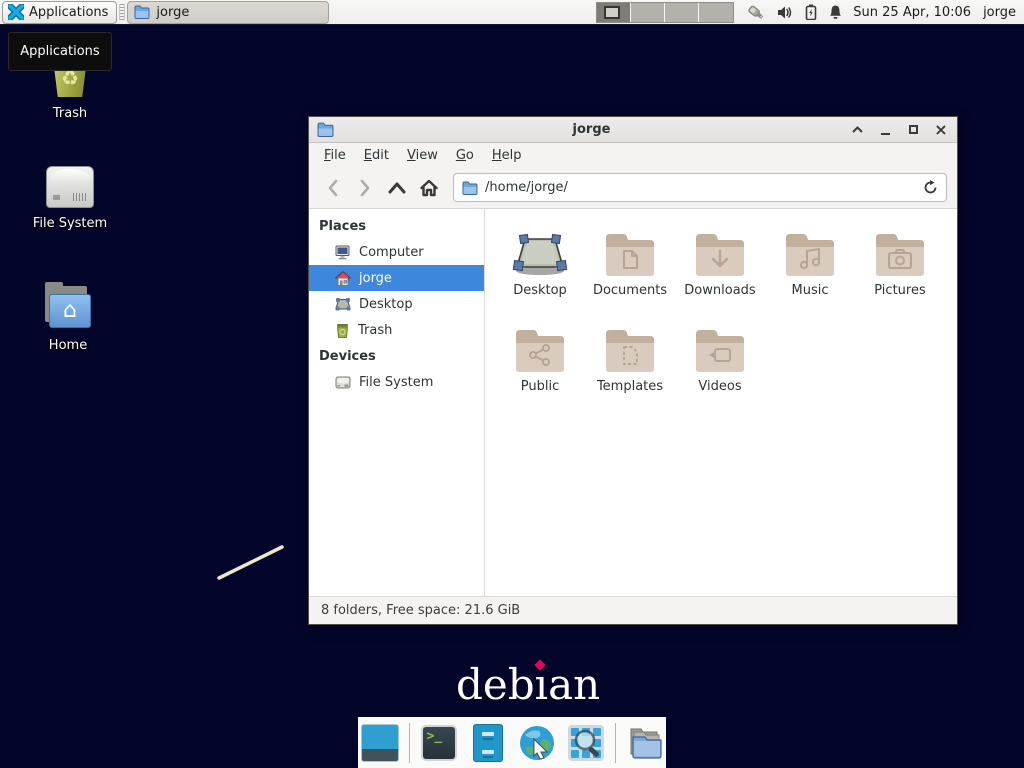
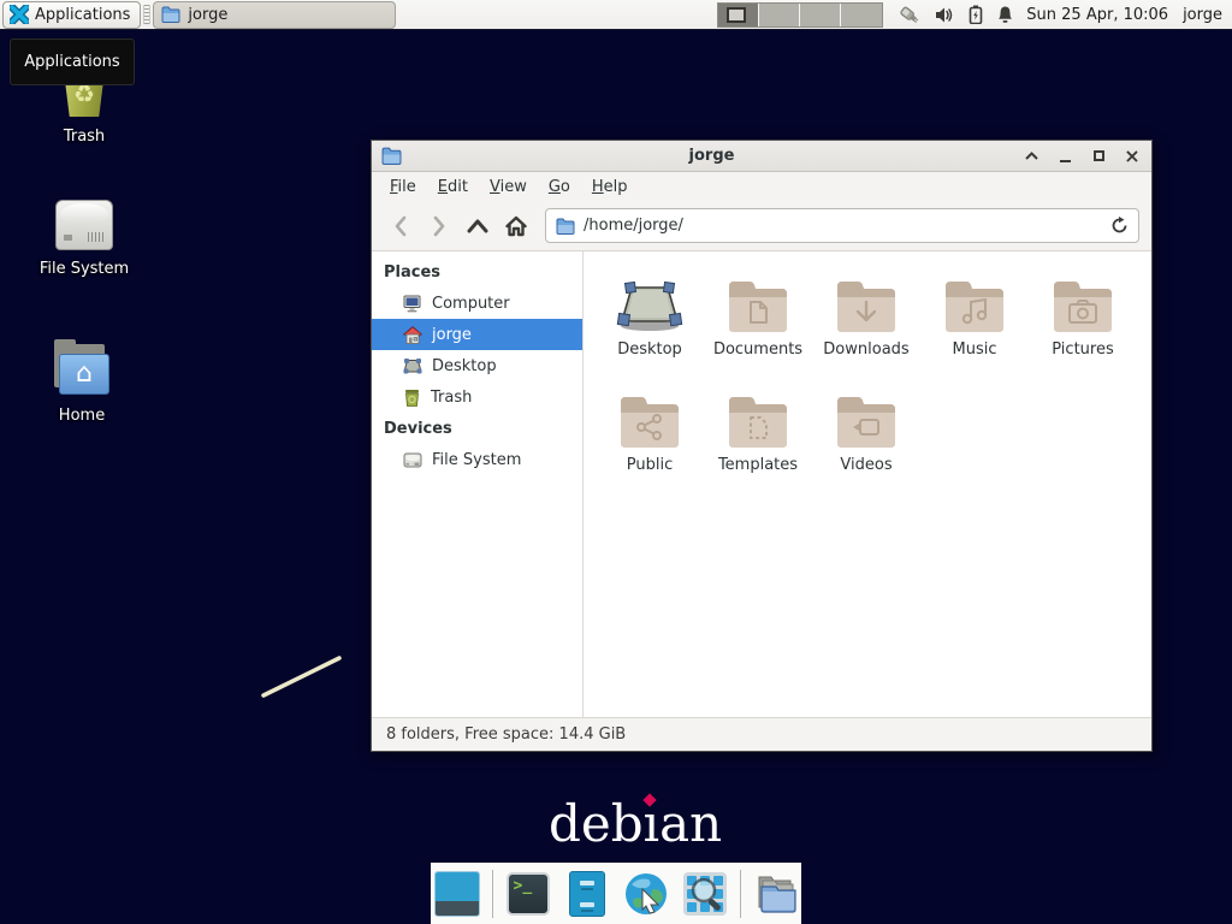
  Applications
  jorge
  Sun 25 Apr, 10:06
  jorge
  Applications
  ♻
  Trash
  File System
  ⌂
  Home
  jorge
  ×
  File
  Edit
  View
  Go
  Help
  /home/jorge/
  Places
  Computer
  jorge
  Desktop
  Trash
  Devices
  File System
  Desktop
  Documents
  Downloads
  Music
  Pictures
  Public
  Templates
  Videos
- 8 folders, Free space: 21.6 GiB
+ 8 folders, Free space: 14.4 GiB
  debıan
  >_
